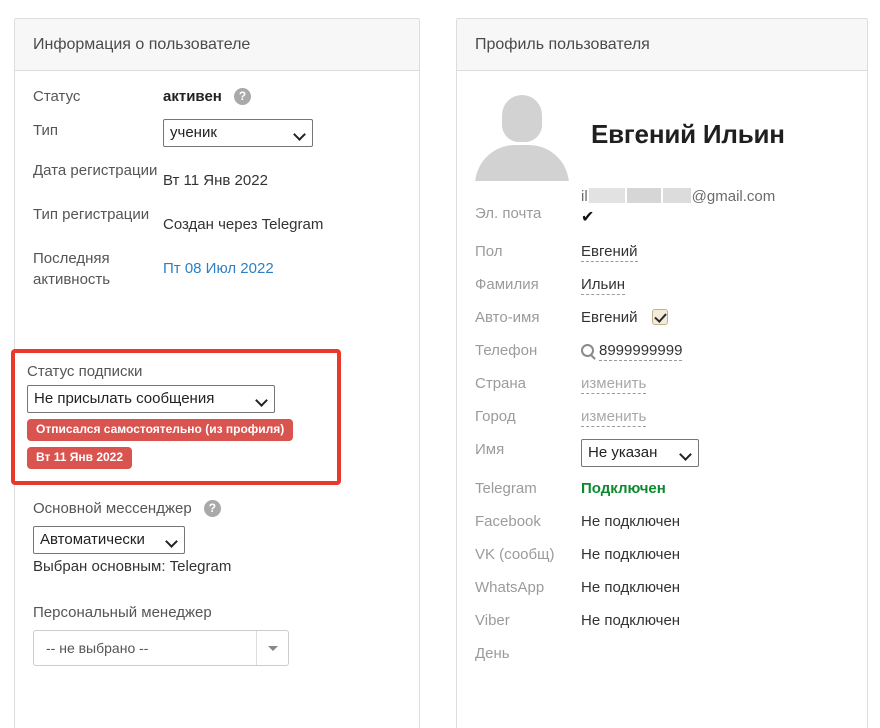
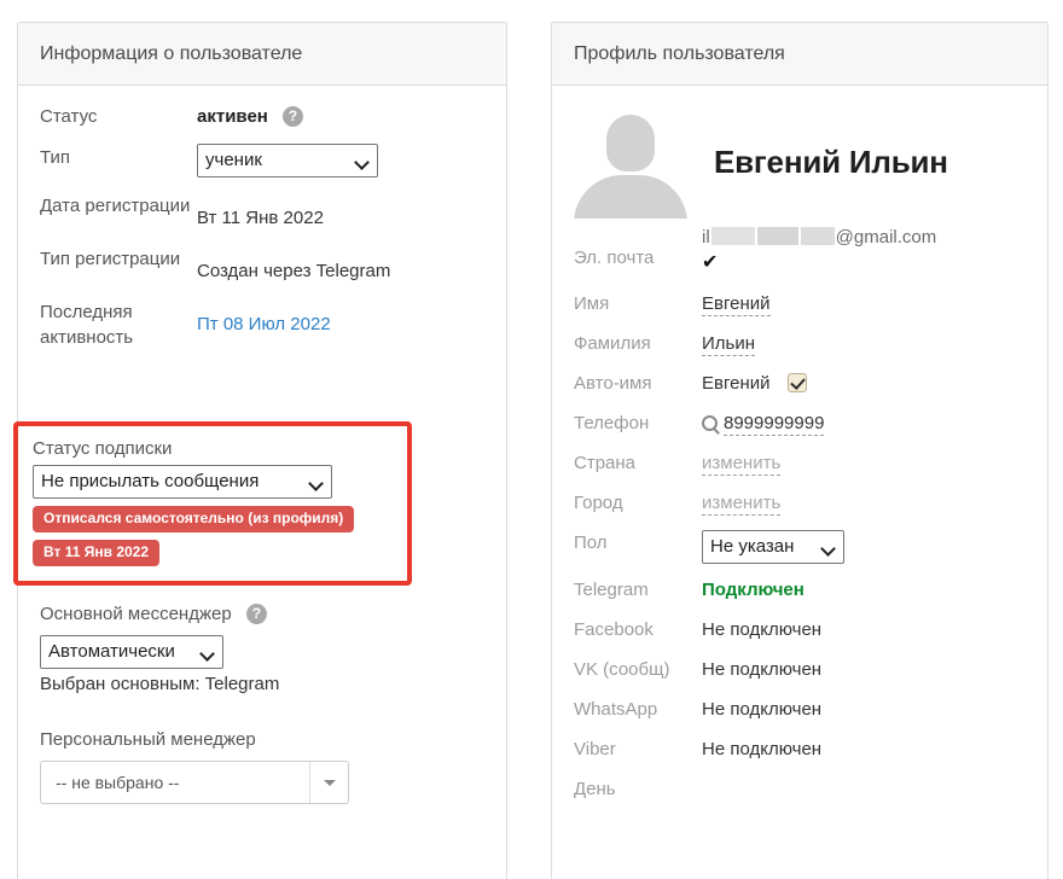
  Информация о пользователе
  Статус
  активен ?
  Тип
  ученик
  Дата регистрации
  Вт 11 Янв 2022
  Тип регистрации
  Создан через Telegram
  Последняя активность
  Пт 08 Июл 2022
  Статус подписки
  Не присылать сообщения
  Отписался самостоятельно (из профиля)
  Вт 11 Янв 2022
  Основной мессенджер ?
  Автоматически
  Выбран основным: Telegram
  Персональный менеджер
  -- не выбрано --
  Профиль пользователя
  Евгений Ильин
  Эл. почта
  il @gmail.com
  ✔
- Пол
+ Имя
  Евгений
  Фамилия
  Ильин
  Авто-имя
  Евгений
  Телефон
  8999999999
  Страна
  изменить
  Город
  изменить
- Имя
+ Пол
  Не указан
  Telegram
  Подключен
  Facebook
  Не подключен
  VK (сообщ)
  Не подключен
  WhatsApp
  Не подключен
  Viber
  Не подключен
  День
